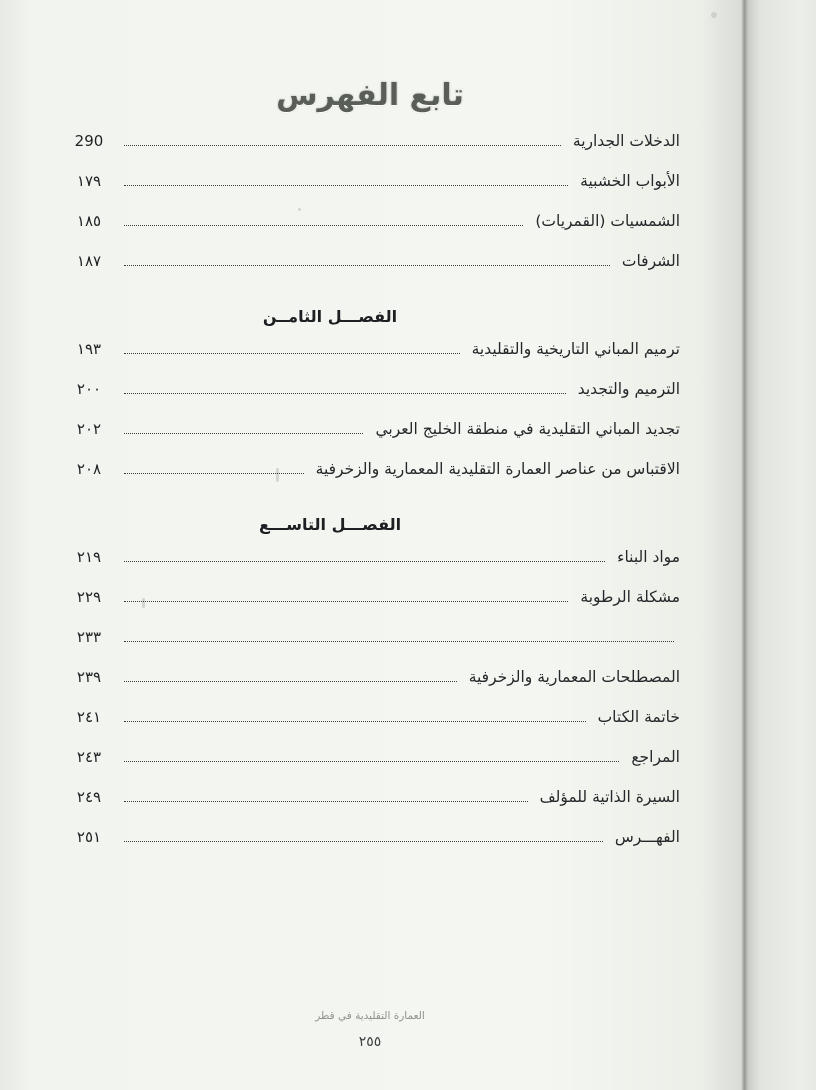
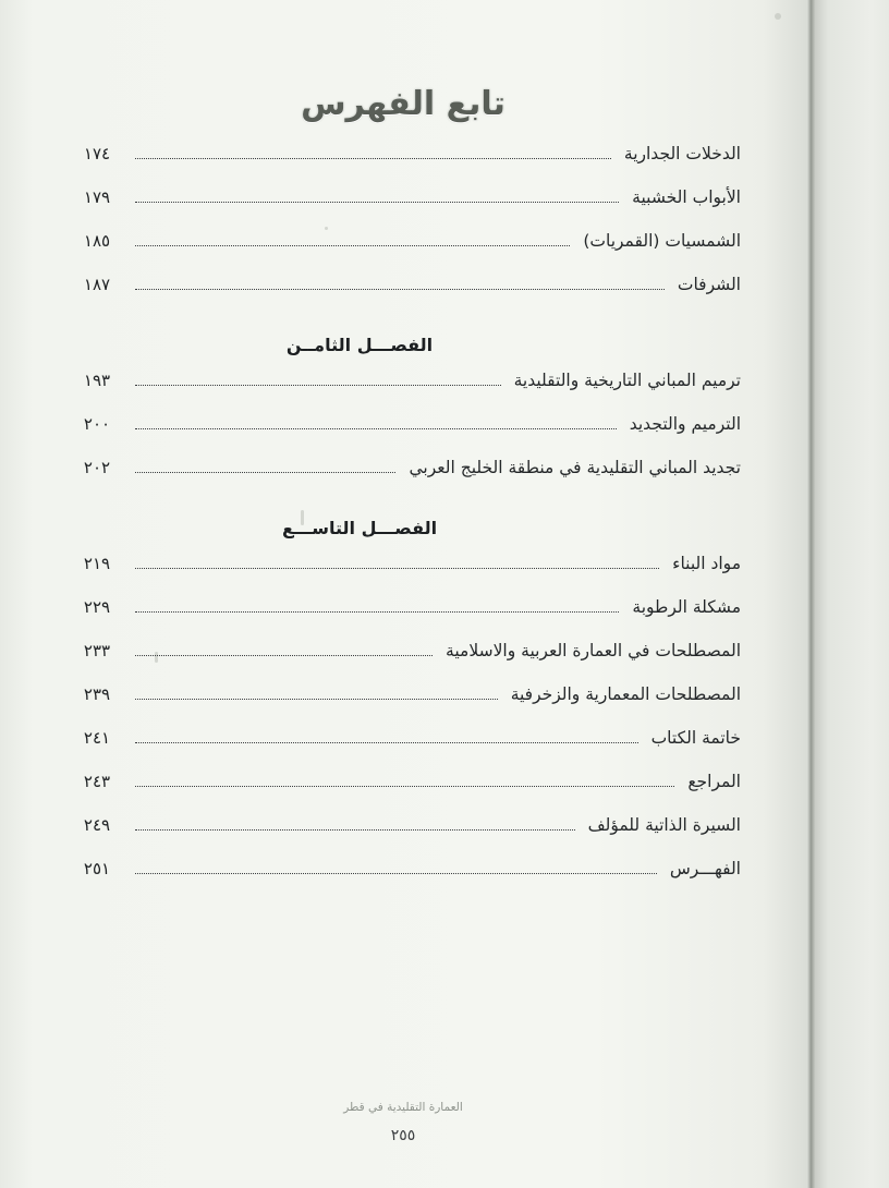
  تابع الفهرس
  الدخلات الجدارية
- 290
+ ١٧٤
  الأبواب الخشبية
  ١٧٩
  الشمسيات (القمريات)
  ١٨٥
  الشرفات
  ١٨٧
  الفصـــل الثامــن
  ترميم المباني التاريخية والتقليدية
  ١٩٣
  الترميم والتجديد
  ٢٠٠
  تجديد المباني التقليدية في منطقة الخليج العربي
  ٢٠٢
- الاقتباس من عناصر العمارة التقليدية المعمارية والزخرفية
- ٢٠٨
  الفصـــل التاســـع
  مواد البناء
  ٢١٩
  مشكلة الرطوبة
  ٢٢٩
+ المصطلحات في العمارة العربية والاسلامية
  ٢٣٣
  المصطلحات المعمارية والزخرفية
  ٢٣٩
  خاتمة الكتاب
  ٢٤١
  المراجع
  ٢٤٣
  السيرة الذاتية للمؤلف
  ٢٤٩
  الفهـــرس
  ٢٥١
  العمارة التقليدية في قطر
  ٢٥٥
